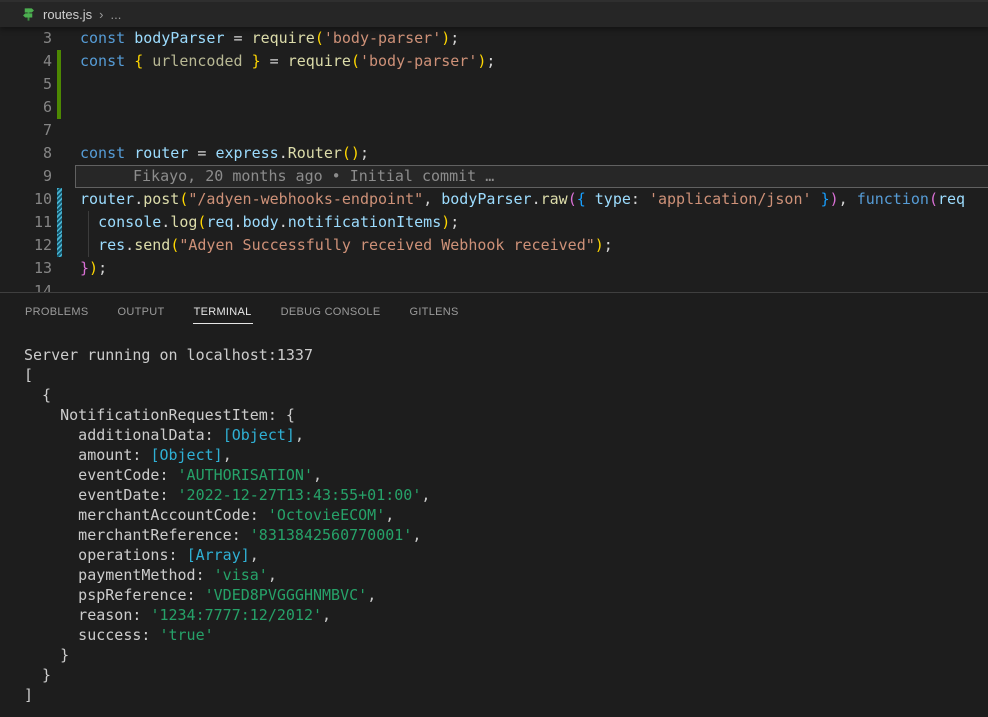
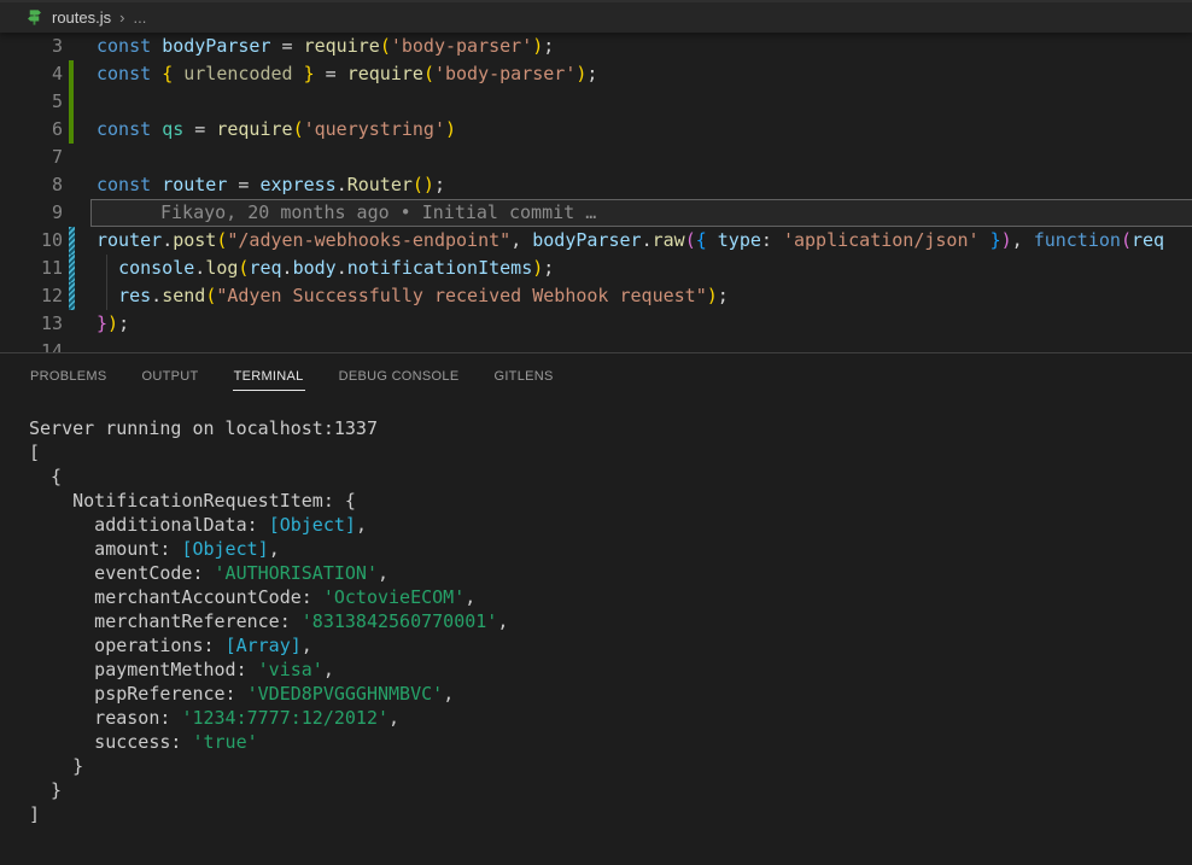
  routes.js
  ›
  ...
  3
  const bodyParser = require('body-parser');
  4
  const { urlencoded } = require('body-parser');
  5
  6
+ const qs = require('querystring')
  7
  8
  const router = express.Router();
  9
  Fikayo, 20 months ago • Initial commit …
  10
  router.post("/adyen-webhooks-endpoint", bodyParser.raw({ type: 'application/json' }), function(req
  11
  console.log(req.body.notificationItems);
  12
- res.send("Adyen Successfully received Webhook received");
+ res.send("Adyen Successfully received Webhook request");
  13
  });
  14
  PROBLEMS
  OUTPUT
  TERMINAL
  DEBUG CONSOLE
  GITLENS
  Server running on localhost:1337
  [
  {
  NotificationRequestItem: {
  additionalData: [Object],
  amount: [Object],
  eventCode: 'AUTHORISATION',
- eventDate: '2022-12-27T13:43:55+01:00',
  merchantAccountCode: 'OctovieECOM',
  merchantReference: '8313842560770001',
  operations: [Array],
  paymentMethod: 'visa',
  pspReference: 'VDED8PVGGGHNMBVC',
  reason: '1234:7777:12/2012',
  success: 'true'
  }
  }
  ]
